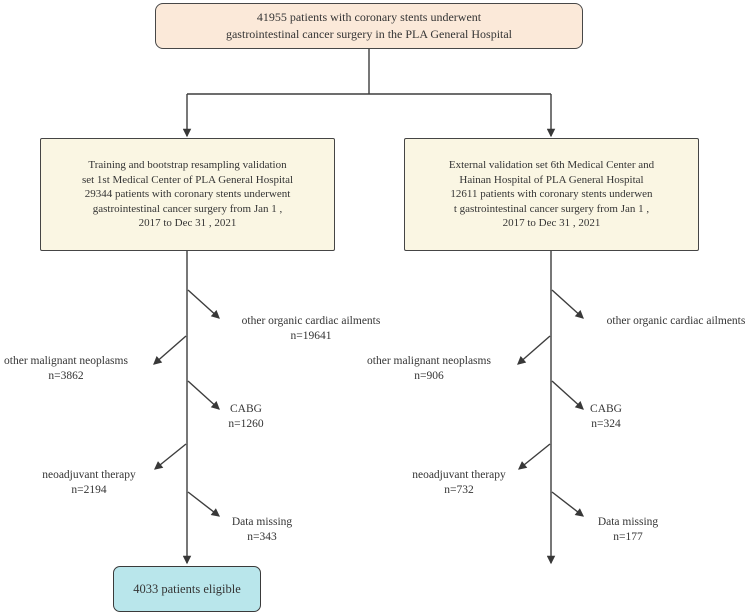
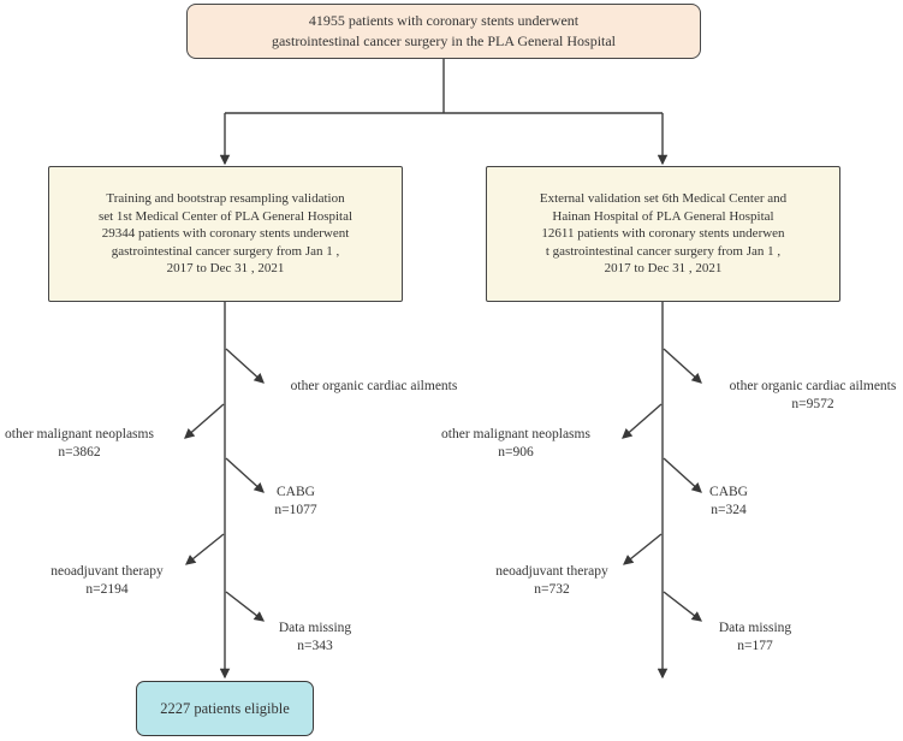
  41955 patients with coronary stents underwent
  gastrointestinal cancer surgery in the PLA General Hospital
  Training and bootstrap resampling validation
  set 1st Medical Center of PLA General Hospital
  29344 patients with coronary stents underwent
  gastrointestinal cancer surgery from Jan 1 ,
  2017 to Dec 31 , 2021
  External validation set 6th Medical Center and
  Hainan Hospital of PLA General Hospital
  12611 patients with coronary stents underwen
  t gastrointestinal cancer surgery from Jan 1 ,
  2017 to Dec 31 , 2021
  other organic cardiac ailments
- n=19641
  other malignant neoplasms
  n=3862
  CABG
- n=1260
+ n=1077
  neoadjuvant therapy
  n=2194
  Data missing
  n=343
  other organic cardiac ailments
+ n=9572
  other malignant neoplasms
  n=906
  CABG
  n=324
  neoadjuvant therapy
  n=732
  Data missing
  n=177
- 4033 patients eligible
+ 2227 patients eligible
